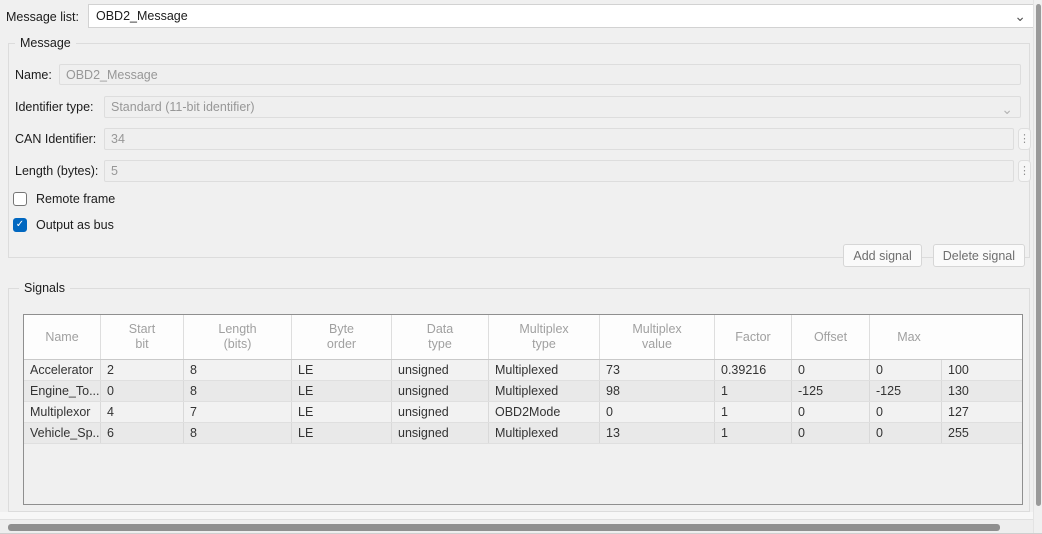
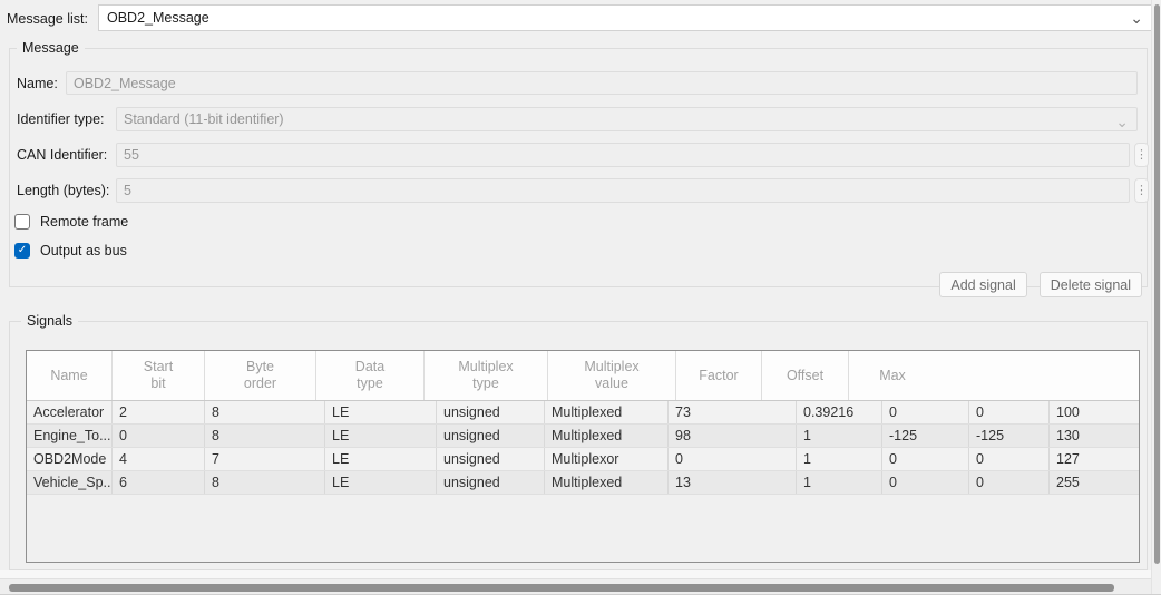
  Message list:
  OBD2_Message
  ⌄
  Message
  Name:
  OBD2_Message
  Identifier type:
  Standard (11-bit identifier)
  ⌄
  CAN Identifier:
- 34
+ 55
  ⋮
  Length (bytes):
  5
  ⋮
  Remote frame
  ✓
  Output as bus
  Add signal
  Delete signal
  Signals
  Name
  Start
  bit
- Length
- (bits)
  Byte
  order
  Data
  type
  Multiplex
  type
  Multiplex
  value
  Factor
  Offset
  Max
  Accelerator
  2
  8
  LE
  unsigned
  Multiplexed
  73
  0.39216
  0
  0
  100
  Engine_To...
  0
  8
  LE
  unsigned
  Multiplexed
  98
  1
  -125
  -125
  130
- Multiplexor
+ OBD2Mode
  4
  7
  LE
  unsigned
- OBD2Mode
+ Multiplexor
  0
  1
  0
  0
  127
  Vehicle_Sp..
  6
  8
  LE
  unsigned
  Multiplexed
  13
  1
  0
  0
  255
